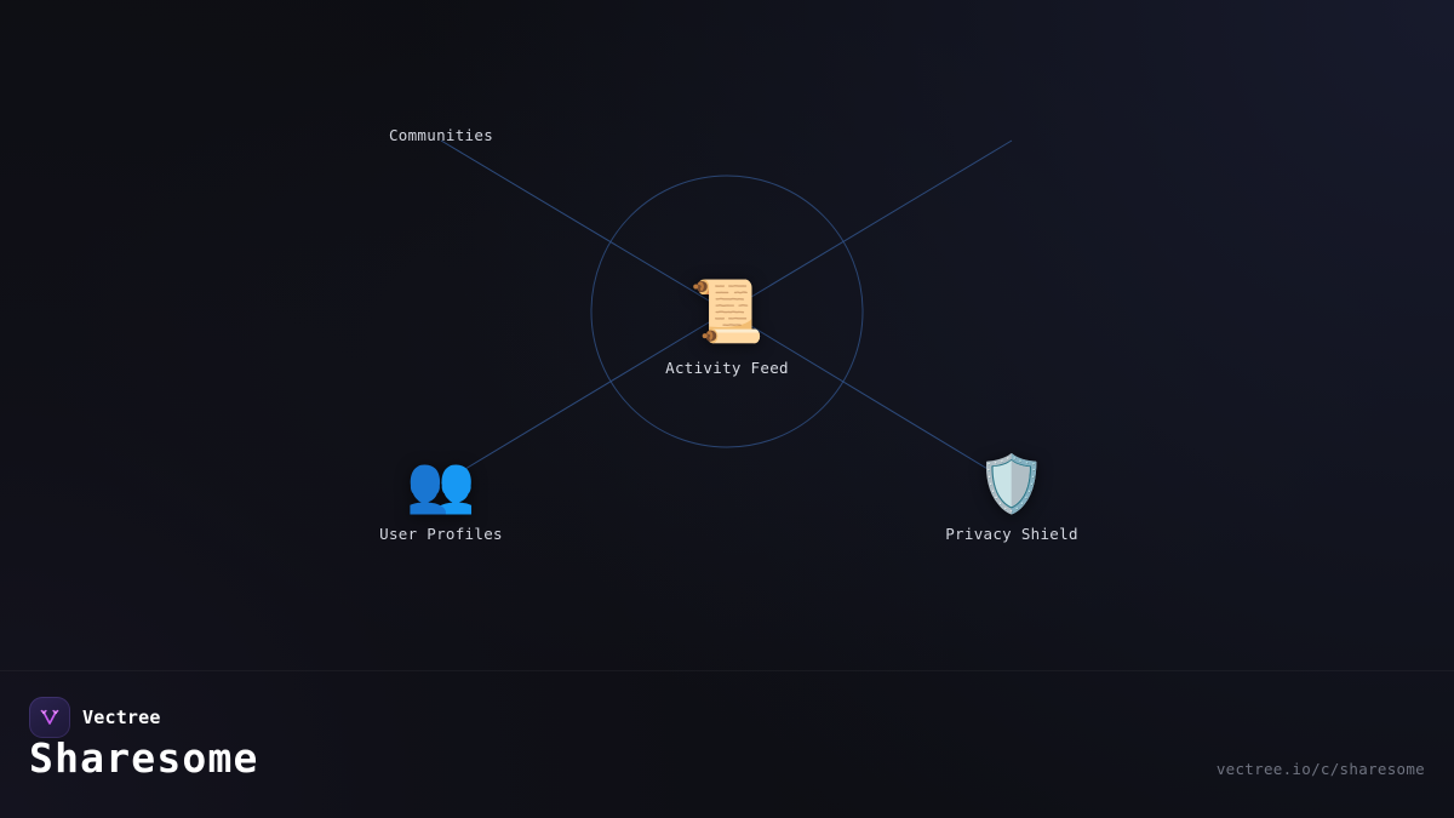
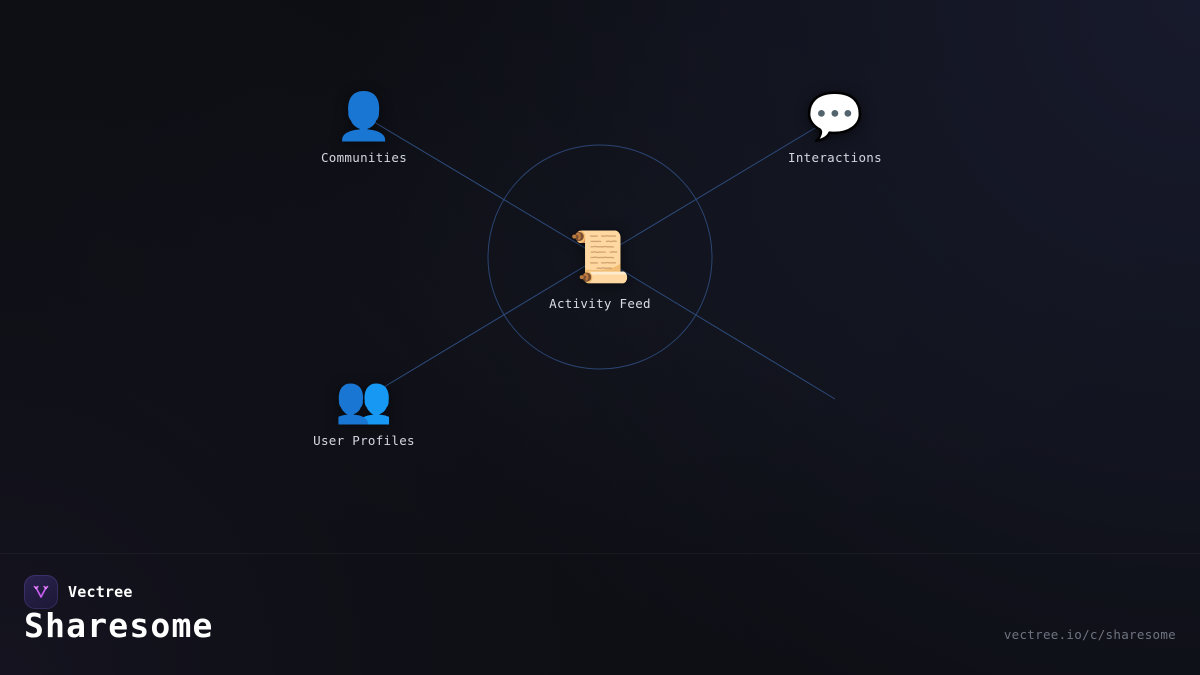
  📜
  Activity Feed
+ 👤
  Communities
+ 💬
+ Interactions
  👥
  User Profiles
- 🛡️
- Privacy Shield
  Vectree
  Sharesome
  vectree.io/c/sharesome
